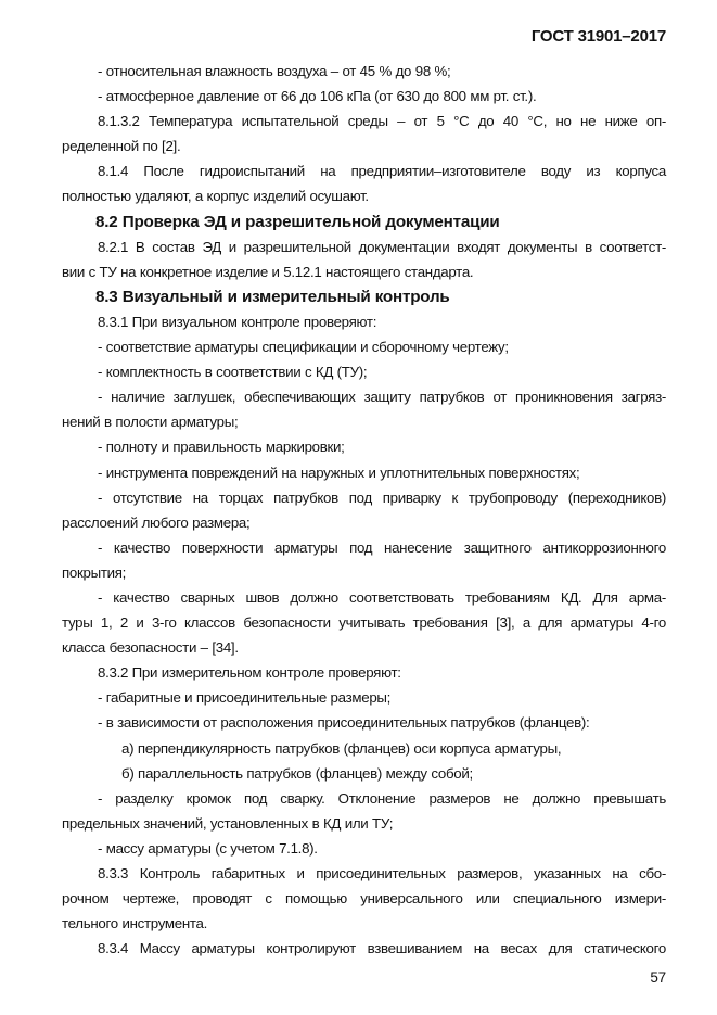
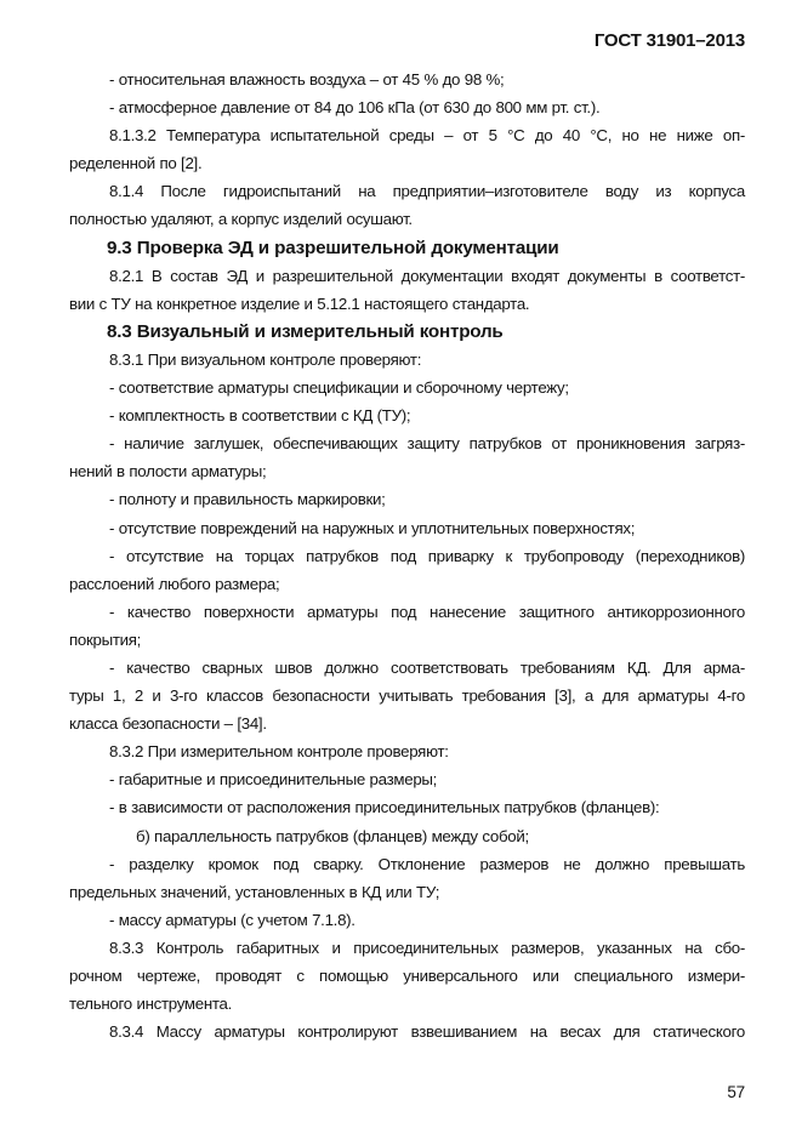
- ГОСТ 31901–2017
+ ГОСТ 31901–2013
  - относительная влажность воздуха – от 45 % до 98 %;
- - атмосферное давление от 66 до 106 кПа (от 630 до 800 мм рт. ст.).
+ - атмосферное давление от 84 до 106 кПа (от 630 до 800 мм рт. ст.).
  8.1.3.2 Температура испытательной среды – от 5 °С до 40 °С, но не ниже оп-
  ределенной по [2].
  8.1.4 После гидроиспытаний на предприятии–изготовителе воду из корпуса
  полностью удаляют, а корпус изделий осушают.
- 8.2 Проверка ЭД и разрешительной документации
+ 9.3 Проверка ЭД и разрешительной документации
  8.2.1 В состав ЭД и разрешительной документации входят документы в соответст-
  вии с ТУ на конкретное изделие и 5.12.1 настоящего стандарта.
  8.3 Визуальный и измерительный контроль
  8.3.1 При визуальном контроле проверяют:
  - соответствие арматуры спецификации и сборочному чертежу;
  - комплектность в соответствии с КД (ТУ);
  - наличие заглушек, обеспечивающих защиту патрубков от проникновения загряз-
  нений в полости арматуры;
  - полноту и правильность маркировки;
- - инструмента повреждений на наружных и уплотнительных поверхностях;
+ - отсутствие повреждений на наружных и уплотнительных поверхностях;
  - отсутствие на торцах патрубков под приварку к трубопроводу (переходников)
  расслоений любого размера;
  - качество поверхности арматуры под нанесение защитного антикоррозионного
  покрытия;
  - качество сварных швов должно соответствовать требованиям КД. Для арма-
  туры 1, 2 и 3-го классов безопасности учитывать требования [3], а для арматуры 4-го
  класса безопасности – [34].
  8.3.2 При измерительном контроле проверяют:
  - габаритные и присоединительные размеры;
  - в зависимости от расположения присоединительных патрубков (фланцев):
- а) перпендикулярность патрубков (фланцев) оси корпуса арматуры,
  б) параллельность патрубков (фланцев) между собой;
  - разделку кромок под сварку. Отклонение размеров не должно превышать
  предельных значений, установленных в КД или ТУ;
  - массу арматуры (с учетом 7.1.8).
  8.3.3 Контроль габаритных и присоединительных размеров, указанных на сбо-
  рочном чертеже, проводят с помощью универсального или специального измери-
  тельного инструмента.
  8.3.4 Массу арматуры контролируют взвешиванием на весах для статического
  57
